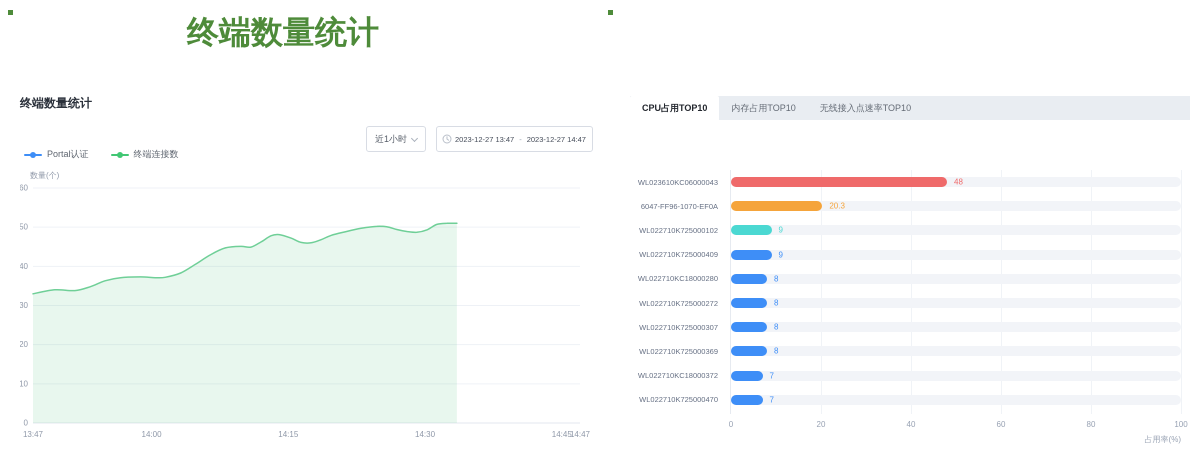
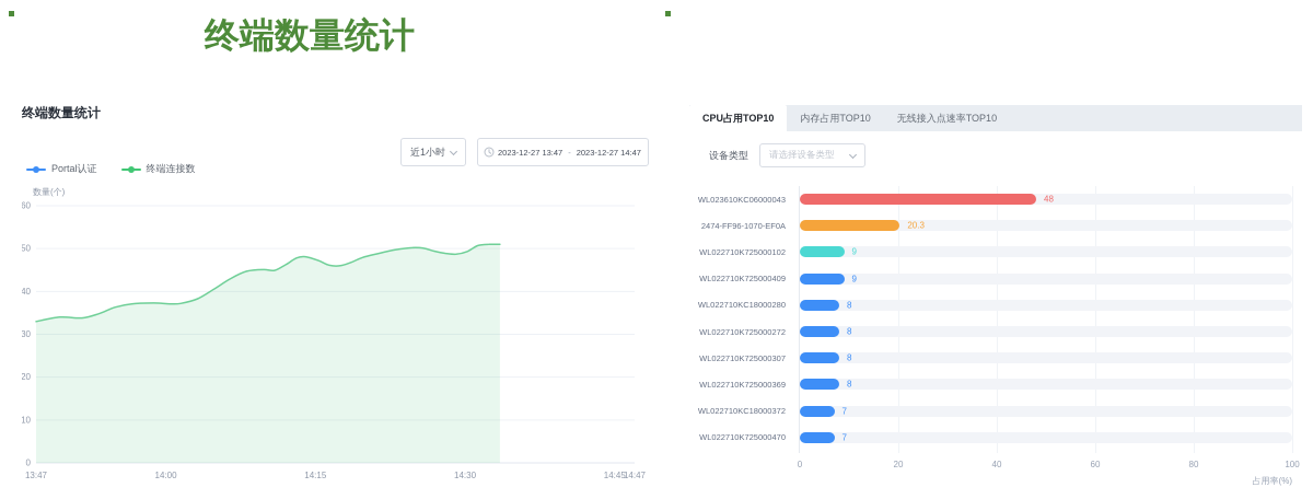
  终端数量统计
  终端数量统计
  近1小时
  2023-12-27 13:47
  -
  2023-12-27 14:47
  Portal认证
  终端连接数
  数量(个)
  0
  10
  20
  30
  40
  50
  60
  13:47
  14:00
  14:15
  14:30
  14:45
  14:47
  CPU占用TOP10
  内存占用TOP10
  无线接入点速率TOP10
+ 设备类型
+ 请选择设备类型
  WL023610KC06000043
  48
- 6047-FF96-1070-EF0A
+ 2474-FF96-1070-EF0A
  20.3
  WL022710K725000102
  9
  WL022710K725000409
  9
  WL022710KC18000280
  8
  WL022710K725000272
  8
  WL022710K725000307
  8
  WL022710K725000369
  8
  WL022710KC18000372
  7
  WL022710K725000470
  7
  0
  20
  40
  60
  80
  100
  占用率(%)
